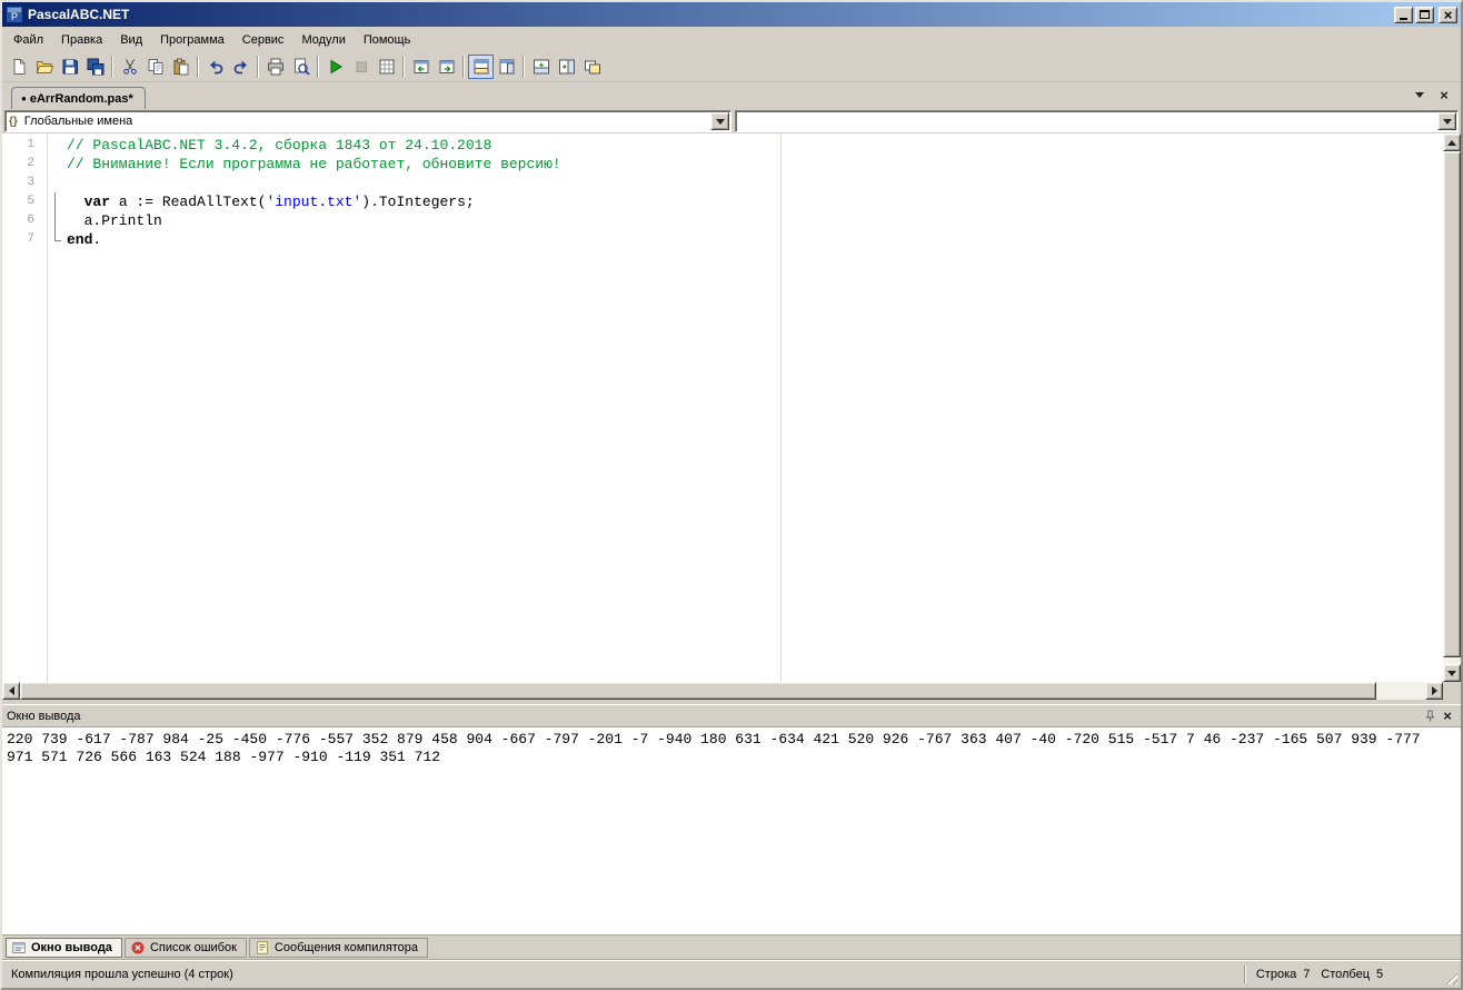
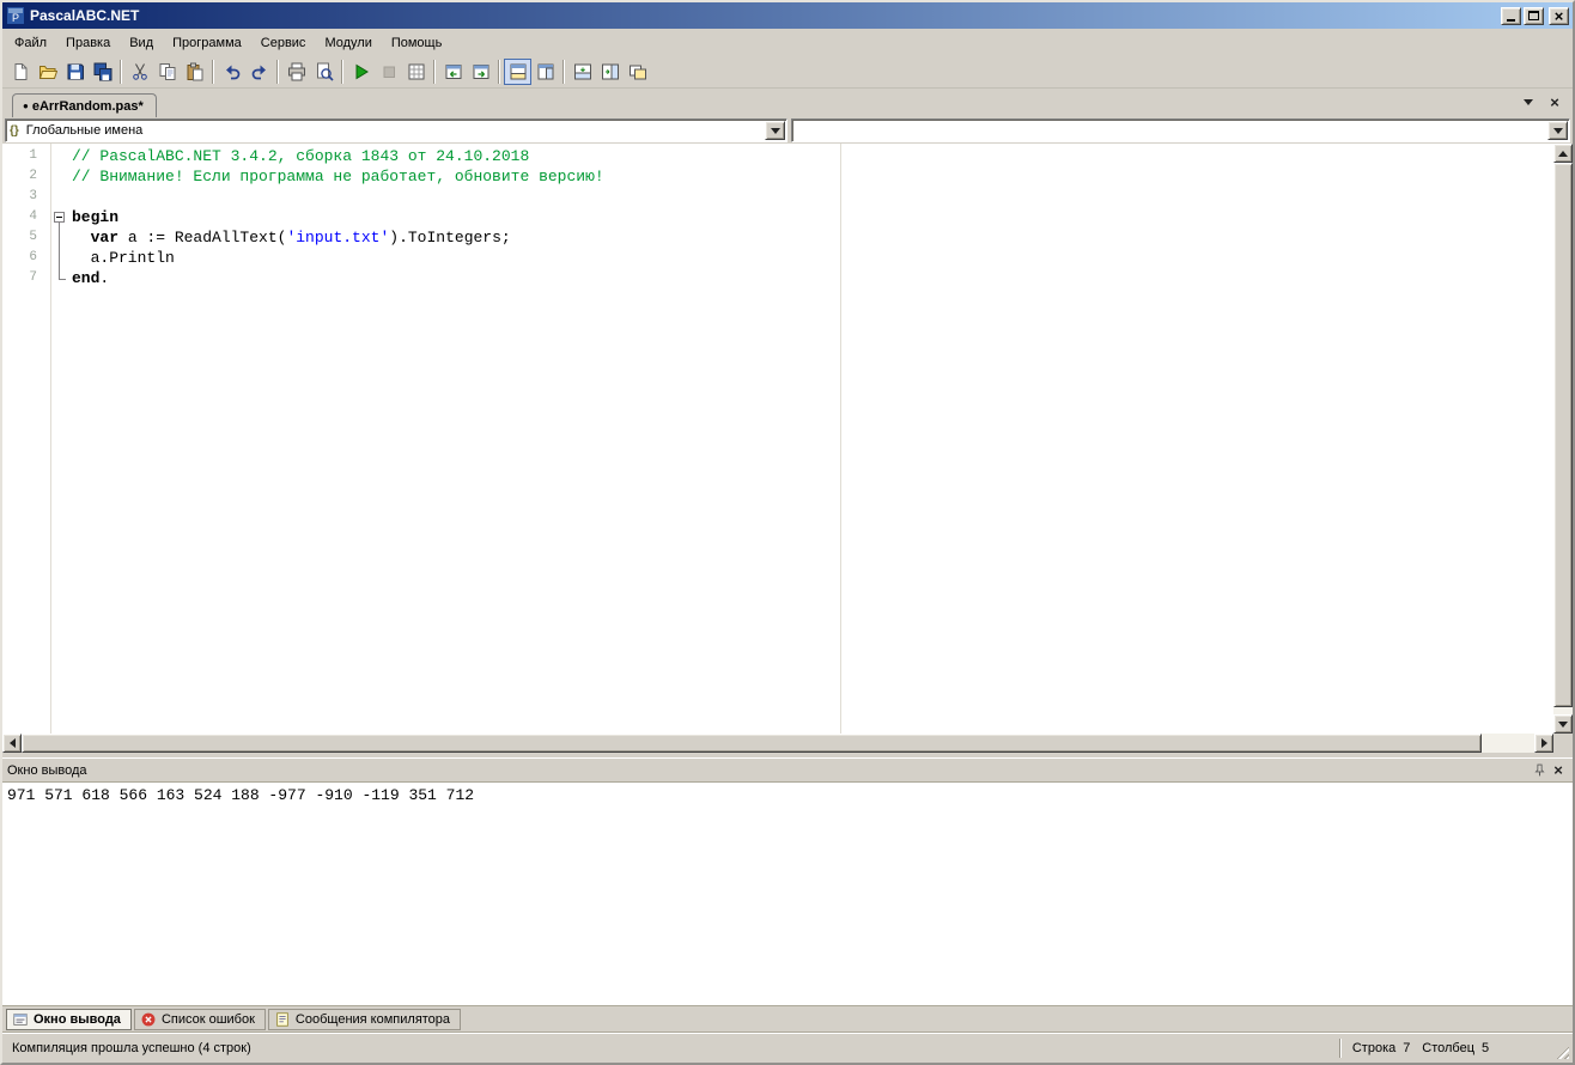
  P
  PascalABC.NET
  Файл
  Правка
  Вид
  Программа
  Сервис
  Модули
  Помощь
  ●
  eArrRandom.pas*
  {}
  Глобальные имена
  1
  // PascalABC.NET 3.4.2, сборка 1843 от 24.10.2018
  2
  // Внимание! Если программа не работает, обновите версию!
  3
+ 4
+ begin
  5
  var a := ReadAllText('input.txt').ToIntegers;
  6
  a.Println
  7
  end.
  Окно вывода
- 220 739 -617 -787 984 -25 -450 -776 -557 352 879 458 904 -667 -797 -201 -7 -940 180 631 -634 421 520 926 -767 363 407 -40 -720 515 -517 7 46 -237 -165 507 939 -777
- 971 571 726 566 163 524 188 -977 -910 -119 351 712
+ 971 571 618 566 163 524 188 -977 -910 -119 351 712
  Окно вывода
  Список ошибок
  Сообщения компилятора
  Компиляция прошла успешно (4 строк)
  Строка
  7
  Столбец
  5
